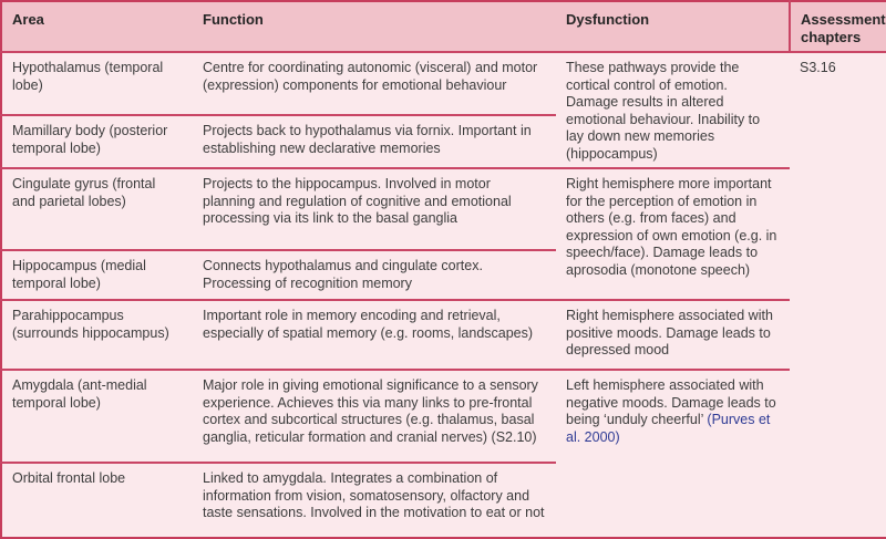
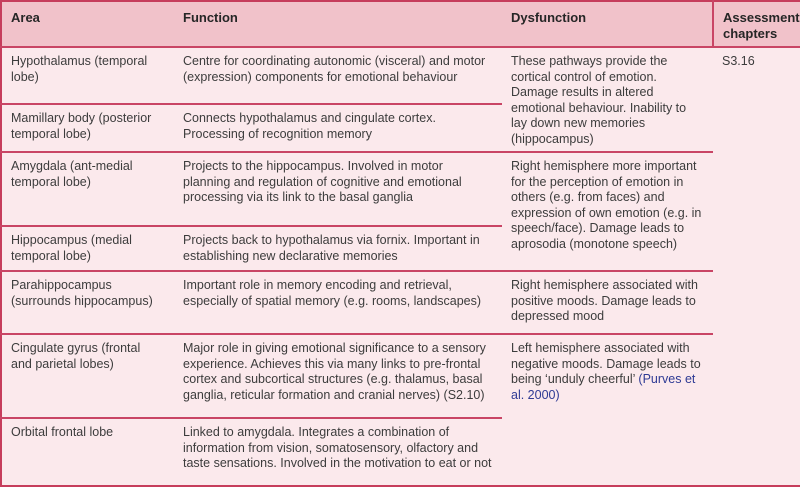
  Area	Function	Dysfunction	Assessment chapters
  Hypothalamus (temporal lobe)	Centre for coordinating autonomic (visceral) and motor (expression) components for emotional behaviour	These pathways provide the cortical control of emotion. Damage results in altered emotional behaviour. Inability to lay down new memories (hippocampus)	S3.16
- Mamillary body (posterior temporal lobe)	Projects back to hypothalamus via fornix. Important in establishing new declarative memories
+ Mamillary body (posterior temporal lobe)	Connects hypothalamus and cingulate cortex. Processing of recognition memory
- Cingulate gyrus (frontal and parietal lobes)	Projects to the hippocampus. Involved in motor planning and regulation of cognitive and emotional processing via its link to the basal ganglia	Right hemisphere more important for the perception of emotion in others (e.g. from faces) and expression of own emotion (e.g. in speech/face). Damage leads to aprosodia (monotone speech)
+ Amygdala (ant-medial temporal lobe)	Projects to the hippocampus. Involved in motor planning and regulation of cognitive and emotional processing via its link to the basal ganglia	Right hemisphere more important for the perception of emotion in others (e.g. from faces) and expression of own emotion (e.g. in speech/face). Damage leads to aprosodia (monotone speech)
- Hippocampus (medial temporal lobe)	Connects hypothalamus and cingulate cortex. Processing of recognition memory
+ Hippocampus (medial temporal lobe)	Projects back to hypothalamus via fornix. Important in establishing new declarative memories
  Parahippocampus (surrounds hippocampus)	Important role in memory encoding and retrieval, especially of spatial memory (e.g. rooms, landscapes)	Right hemisphere associated with positive moods. Damage leads to depressed mood
- Amygdala (ant-medial temporal lobe)	Major role in giving emotional significance to a sensory experience. Achieves this via many links to pre-frontal cortex and subcortical structures (e.g. thalamus, basal ganglia, reticular formation and cranial nerves) (S2.10)	Left hemisphere associated with negative moods. Damage leads to being ‘unduly cheerful’ (Purves et al. 2000)
+ Cingulate gyrus (frontal and parietal lobes)	Major role in giving emotional significance to a sensory experience. Achieves this via many links to pre-frontal cortex and subcortical structures (e.g. thalamus, basal ganglia, reticular formation and cranial nerves) (S2.10)	Left hemisphere associated with negative moods. Damage leads to being ‘unduly cheerful’ (Purves et al. 2000)
  Orbital frontal lobe	Linked to amygdala. Integrates a combination of information from vision, somatosensory, olfactory and taste sensations. Involved in the motivation to eat or not
